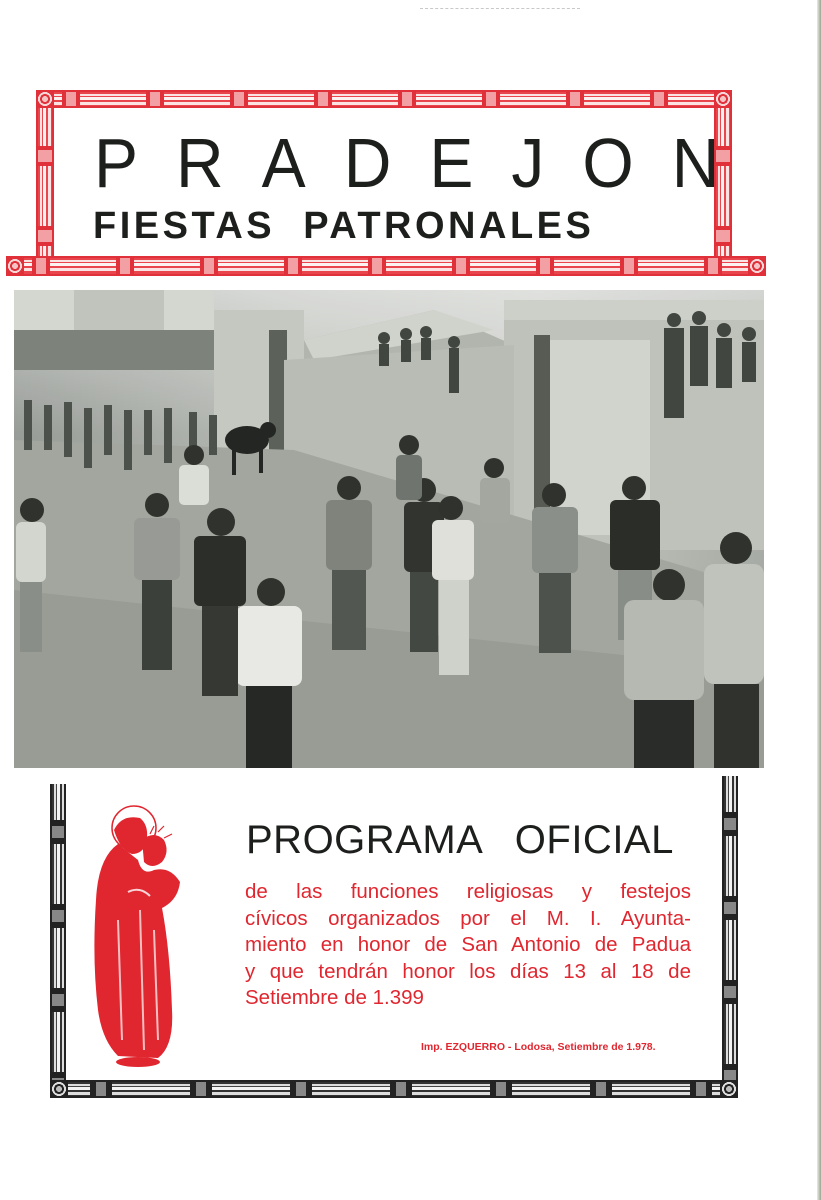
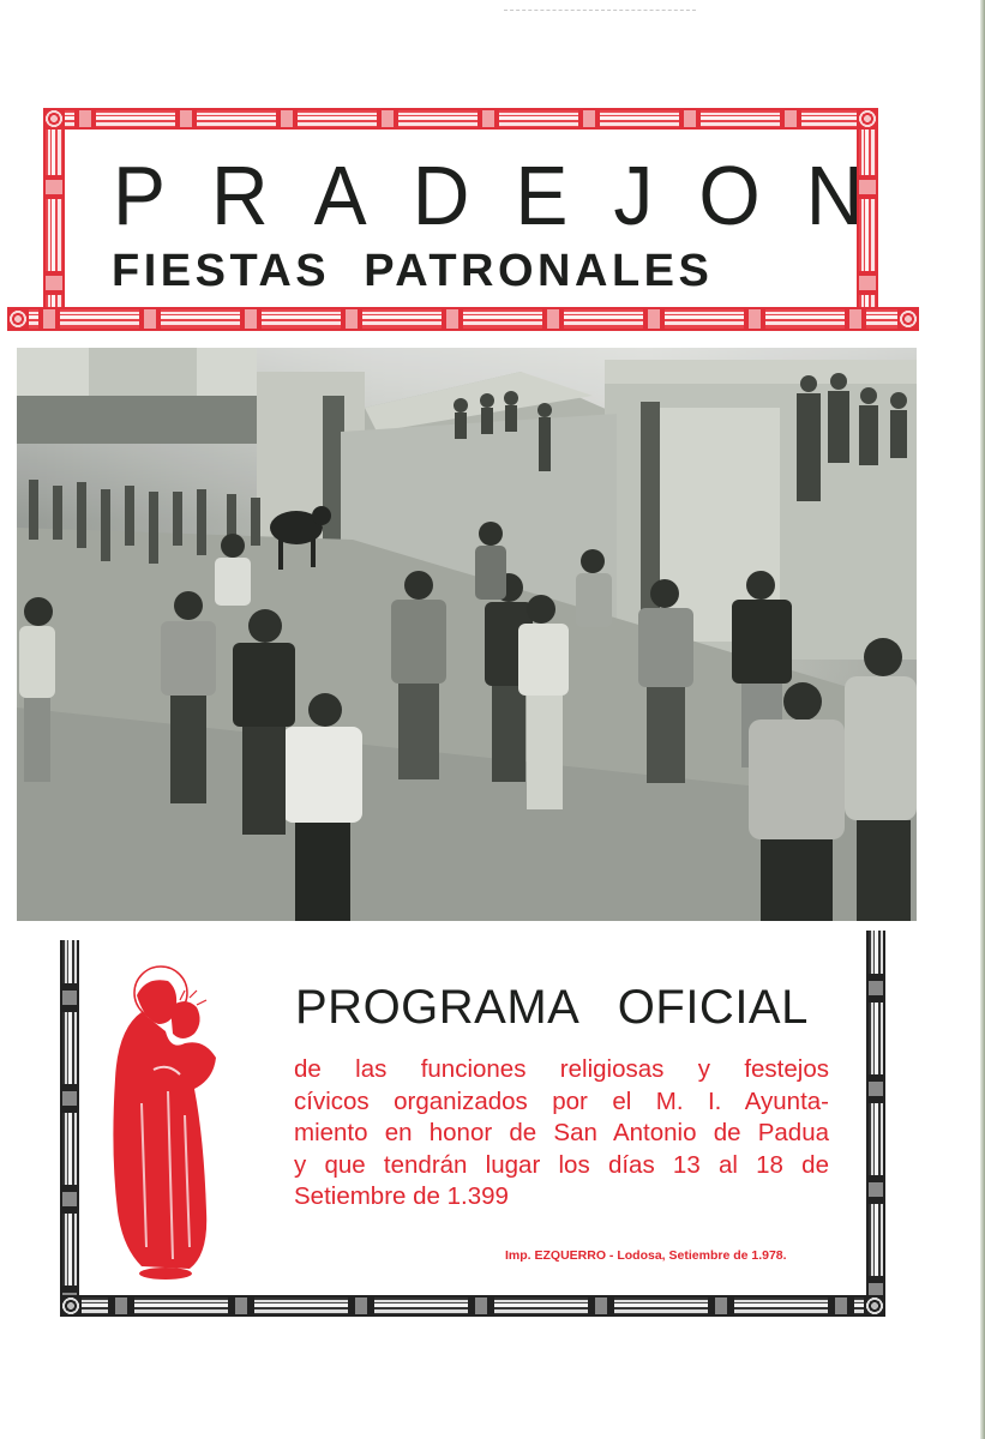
  PRADEJON
  FIESTAS PATRONALES
  PROGRAMA OFICIAL
  de las funciones religiosas y festejos
  cívicos organizados por el M. I. Ayunta-
  miento en honor de San Antonio de Padua
- y que tendrán honor los días 13 al 18 de
+ y que tendrán lugar los días 13 al 18 de
  Setiembre de 1.399
  Imp. EZQUERRO - Lodosa, Setiembre de 1.978.
